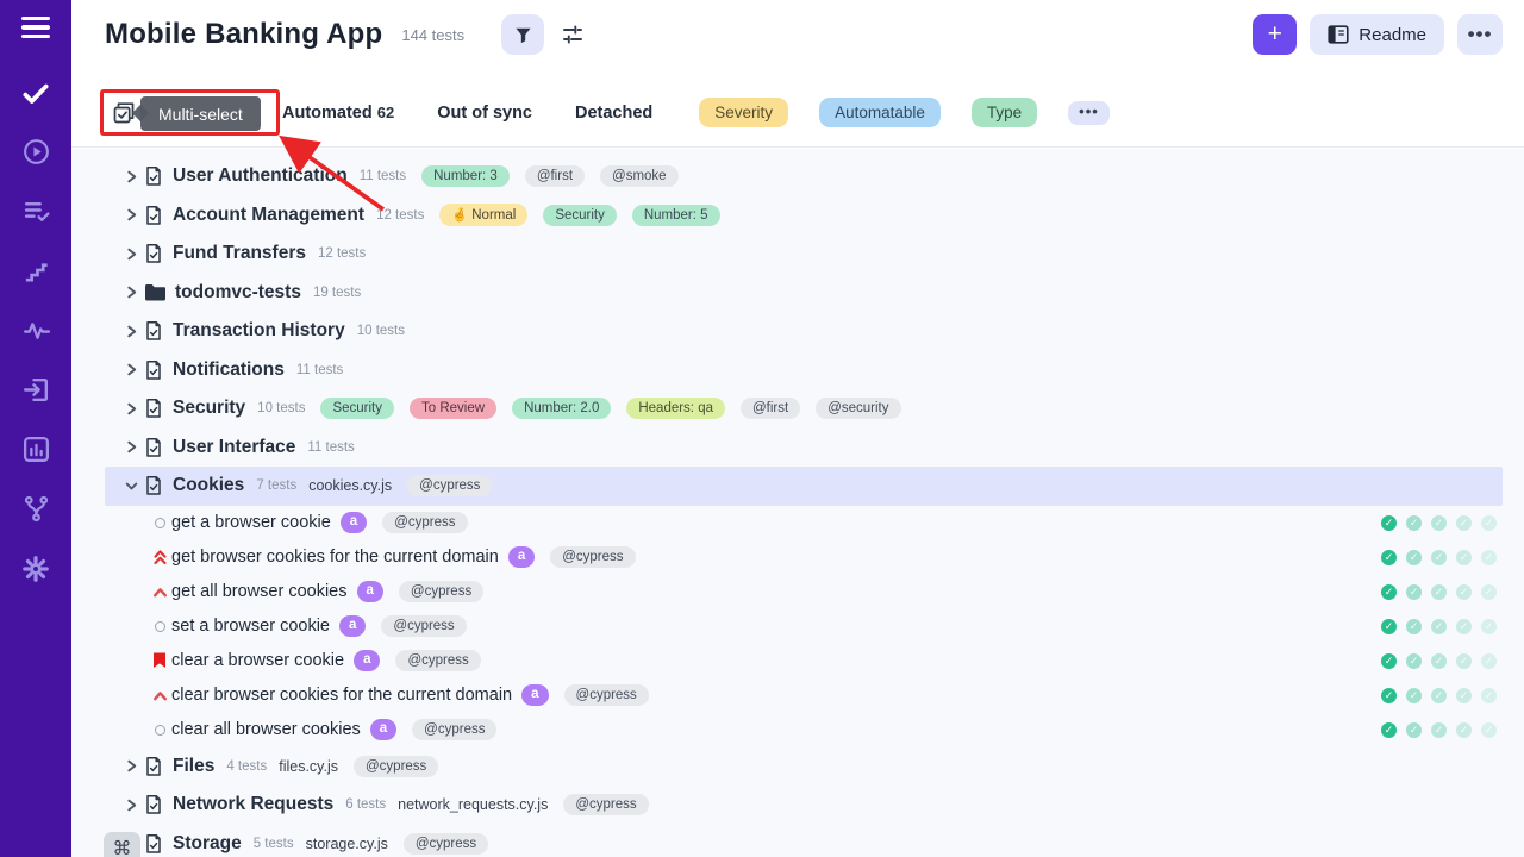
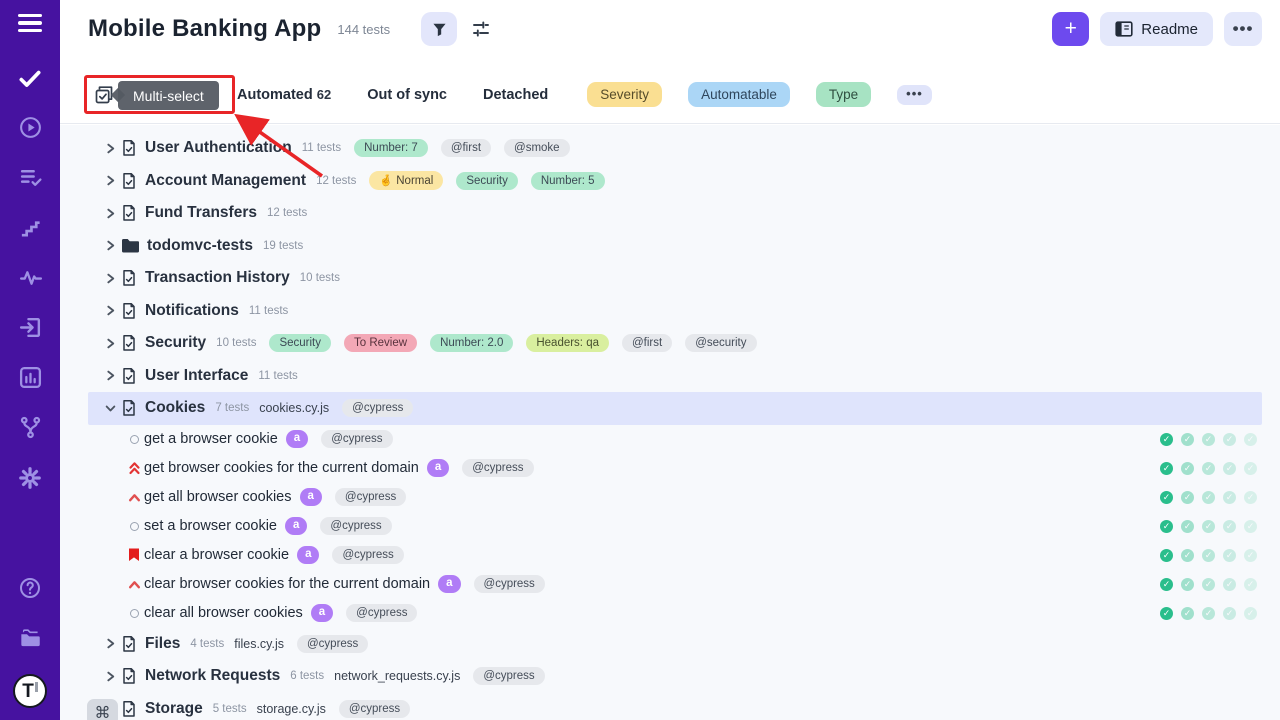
+ T
  Mobile Banking App
  144 tests
  +
  Readme
  •••
  Automated 62
  Out of sync
  Detached
  Severity
  Automatable
  Type
  •••
  User Authentication
  11 tests
- Number: 3
+ Number: 7
  @first
  @smoke
  Account Management
  12 tests
  🤞 Normal
  Security
  Number: 5
  Fund Transfers
  12 tests
  todomvc-tests
  19 tests
  Transaction History
  10 tests
  Notifications
  11 tests
  Security
  10 tests
  Security
  To Review
  Number: 2.0
  Headers: qa
  @first
  @security
  User Interface
  11 tests
  Cookies
  7 tests
  cookies.cy.js
  @cypress
  get a browser cookie
  a
  @cypress
  ✓
  ✓
  ✓
  ✓
  ✓
  get browser cookies for the current domain
  a
  @cypress
  ✓
  ✓
  ✓
  ✓
  ✓
  get all browser cookies
  a
  @cypress
  ✓
  ✓
  ✓
  ✓
  ✓
  set a browser cookie
  a
  @cypress
  ✓
  ✓
  ✓
  ✓
  ✓
  clear a browser cookie
  a
  @cypress
  ✓
  ✓
  ✓
  ✓
  ✓
  clear browser cookies for the current domain
  a
  @cypress
  ✓
  ✓
  ✓
  ✓
  ✓
  clear all browser cookies
  a
  @cypress
  ✓
  ✓
  ✓
  ✓
  ✓
  Files
  4 tests
  files.cy.js
  @cypress
  Network Requests
  6 tests
  network_requests.cy.js
  @cypress
  Storage
  5 tests
  storage.cy.js
  @cypress
  Multi-select
  ⌘
